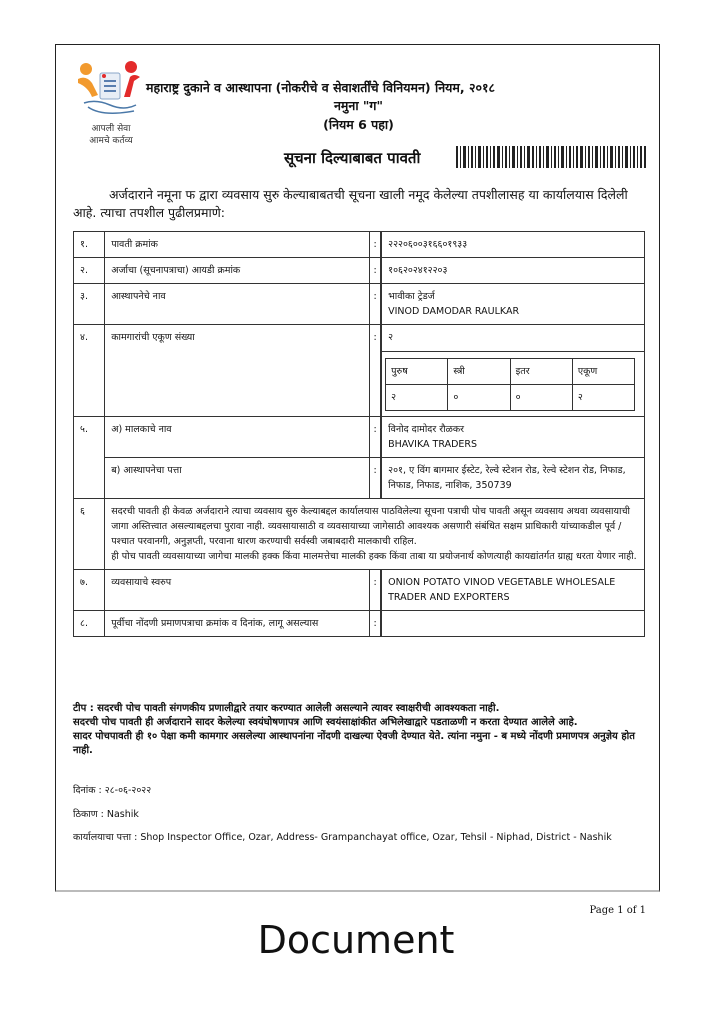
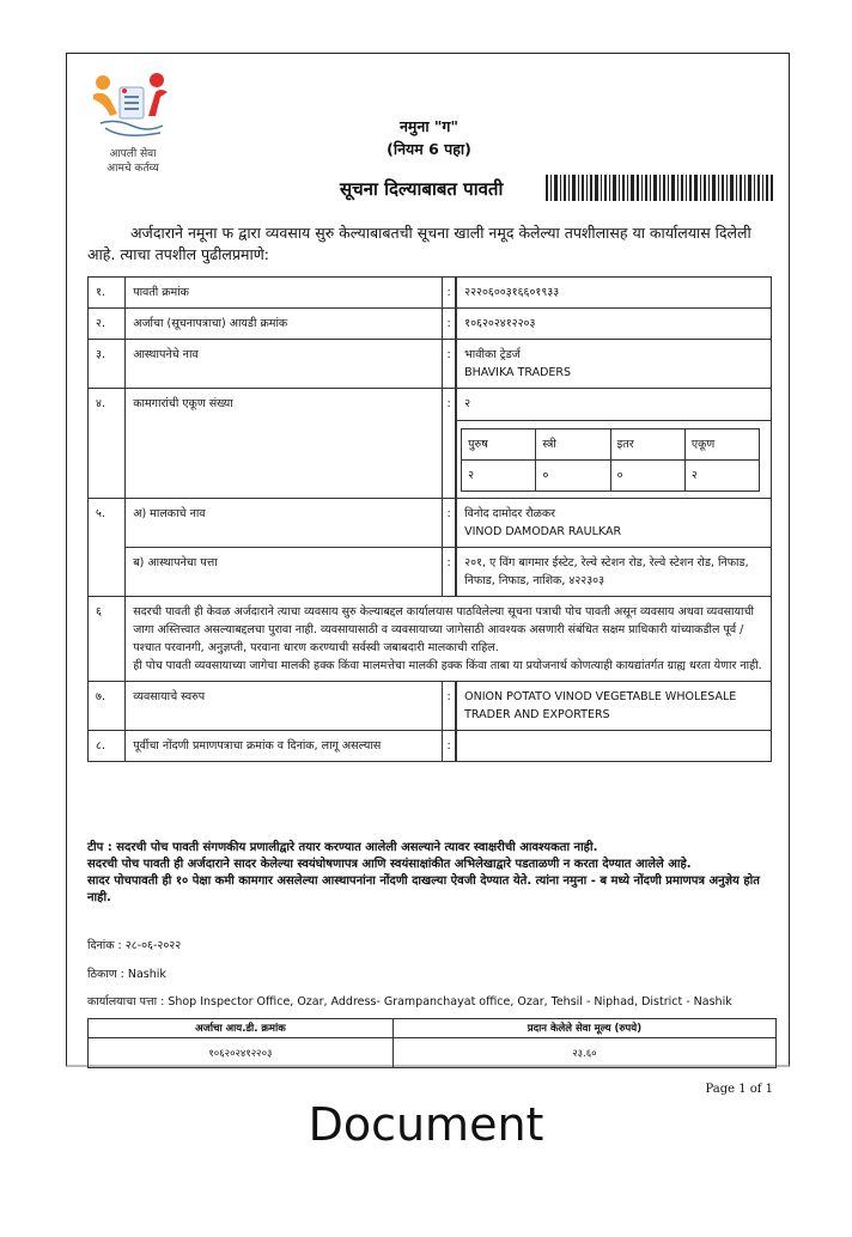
  आपली सेवा
  आमचे कर्तव्य
- महाराष्ट्र दुकाने व आस्थापना (नोकरीचे व सेवाशर्तींचे विनियमन) नियम, २०१८
  नमुना "ग"
  (नियम 6 पहा)
  सूचना दिल्याबाबत पावती
  अर्जदाराने नमूना फ द्वारा व्यवसाय सुरु केल्याबाबतची सूचना खाली नमूद केलेल्या तपशीलासह या कार्यालयास दिलेली आहे. त्याचा तपशील पुढीलप्रमाणे:
  १.	पावती क्रमांक	:	२२२०६००३१६६०१९३३
  २.	अर्जाचा (सूचनापत्राचा) आयडी क्रमांक	:	१०६२०२४१२२०३
- ३.	आस्थापनेचे नाव	:	भावीका ट्रेडर्ज VINOD DAMODAR RAULKAR
+ ३.	आस्थापनेचे नाव	:	भावीका ट्रेडर्ज BHAVIKA TRADERS
  ४.	कामगारांची एकूण संख्या	:	२
  पुरुष	स्त्री	इतर	एकूण
  २	०	०	२
- ५.	अ) मालकाचे नाव	:	विनोद दामोदर रौळकर BHAVIKA TRADERS
+ ५.	अ) मालकाचे नाव	:	विनोद दामोदर रौळकर VINOD DAMODAR RAULKAR
- ब) आस्थापनेचा पत्ता	:	२०१, ए विंग बागमार ईस्टेट, रेल्वे स्टेशन रोड, रेल्वे स्टेशन रोड, निफाड, निफाड, निफाड, नाशिक, 350739
+ ब) आस्थापनेचा पत्ता	:	२०१, ए विंग बागमार ईस्टेट, रेल्वे स्टेशन रोड, रेल्वे स्टेशन रोड, निफाड, निफाड, निफाड, नाशिक, ४२२३०३
  ६	सदरची पावती ही केवळ अर्जदाराने त्याचा व्यवसाय सुरु केल्याबद्दल कार्यालयास पाठविलेल्या सूचना पत्राची पोच पावती असून व्यवसाय अथवा व्यवसायाची जागा अस्तित्त्वात असल्याबद्दलचा पुरावा नाही. व्यवसायासाठी व व्यवसायाच्या जागेसाठी आवश्यक असणारी संबंधित सक्षम प्राधिकारी यांच्याकडील पूर्व / पश्चात परवानगी, अनुज्ञप्ती, परवाना धारण करण्याची सर्वस्वी जबाबदारी मालकाची राहिल. ही पोच पावती व्यवसायाच्या जागेचा मालकी हक्क किंवा मालमत्तेचा मालकी हक्क किंवा ताबा या प्रयोजनार्थ कोणत्याही कायद्यांतर्गत ग्राह्य धरता येणार नाही.
  ७.	व्यवसायाचे स्वरुप	:	ONION POTATO VINOD VEGETABLE WHOLESALE TRADER AND EXPORTERS
  ८.	पूर्वीचा नोंदणी प्रमाणपत्राचा क्रमांक व दिनांक, लागू असल्यास	:
  टीप : सदरची पोच पावती संगणकीय प्रणालीद्वारे तयार करण्यात आलेली असल्याने त्यावर स्वाक्षरीची आवश्यकता नाही.
  सदरची पोच पावती ही अर्जदाराने सादर केलेल्या स्वयंघोषणापत्र आणि स्वयंसाक्षांकीत अभिलेखाद्वारे पडताळणी न करता देण्यात आलेले आहे.
  सादर पोचपावती ही १० पेक्षा कमी कामगार असलेल्या आस्थापनांना नोंदणी दाखल्या ऐवजी देण्यात येते. त्यांना नमुना - ब मध्ये नोंदणी प्रमाणपत्र अनुज्ञेय होत नाही.
  दिनांक : २८-०६-२०२२
  ठिकाण : Nashik
  कार्यालयाचा पत्ता : Shop Inspector Office, Ozar, Address- Grampanchayat office, Ozar, Tehsil - Niphad, District - Nashik
+ अर्जाचा आय.डी. क्रमांक	प्रदान केलेले सेवा मूल्य (रुपये)
+ १०६२०२४१२२०३	२३.६०
  Page 1 of 1
  Document
